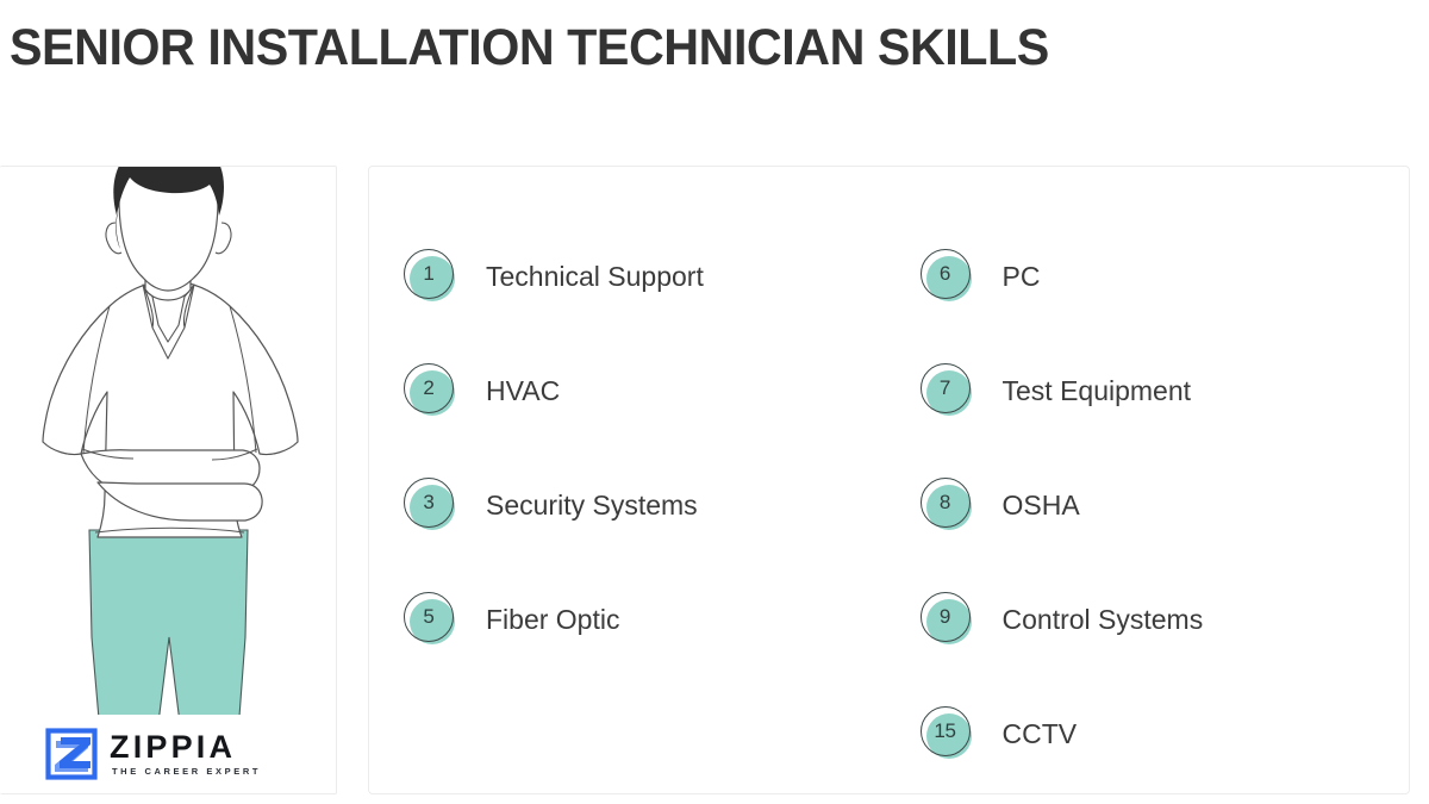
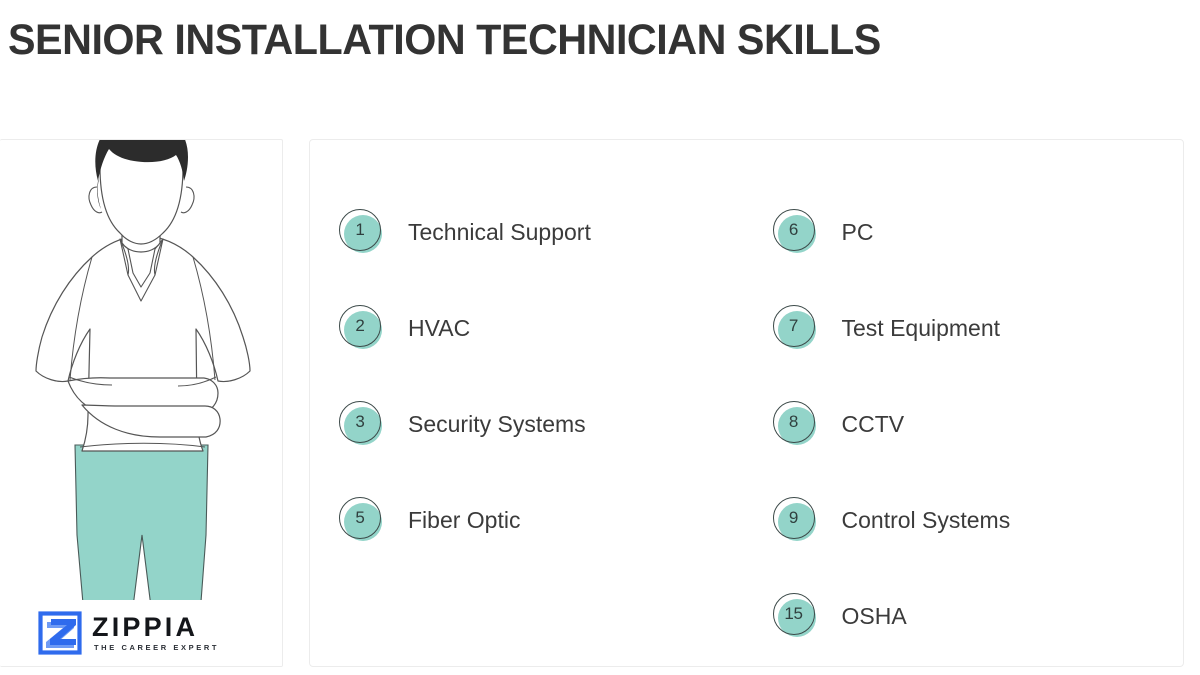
  SENIOR INSTALLATION TECHNICIAN SKILLS
  ZIPPIA
  THE CAREER EXPERT
  1
  Technical Support
  2
  HVAC
  3
  Security Systems
  5
  Fiber Optic
  6
  PC
  7
  Test Equipment
  8
- OSHA
+ CCTV
  9
  Control Systems
  15
- CCTV
+ OSHA
